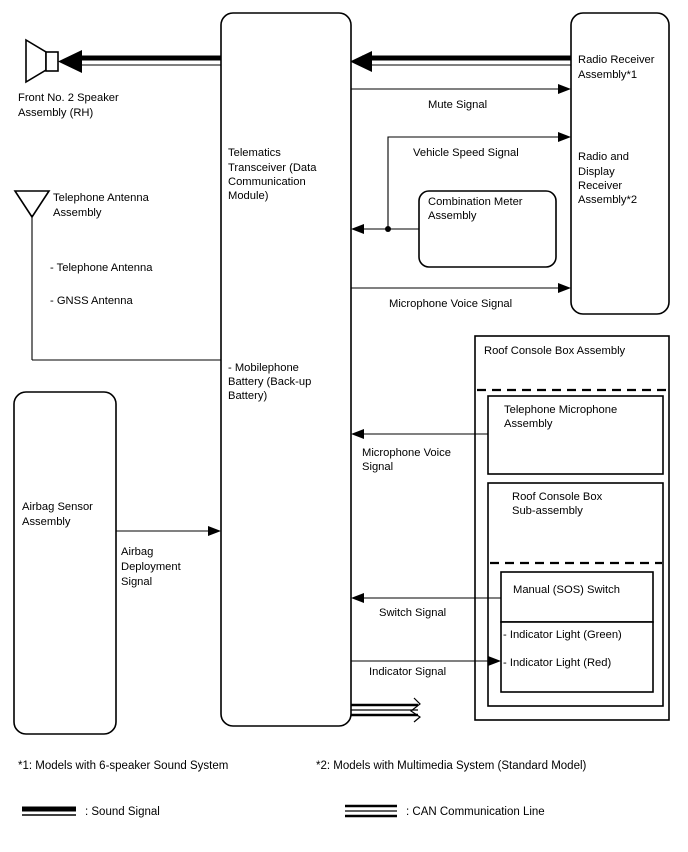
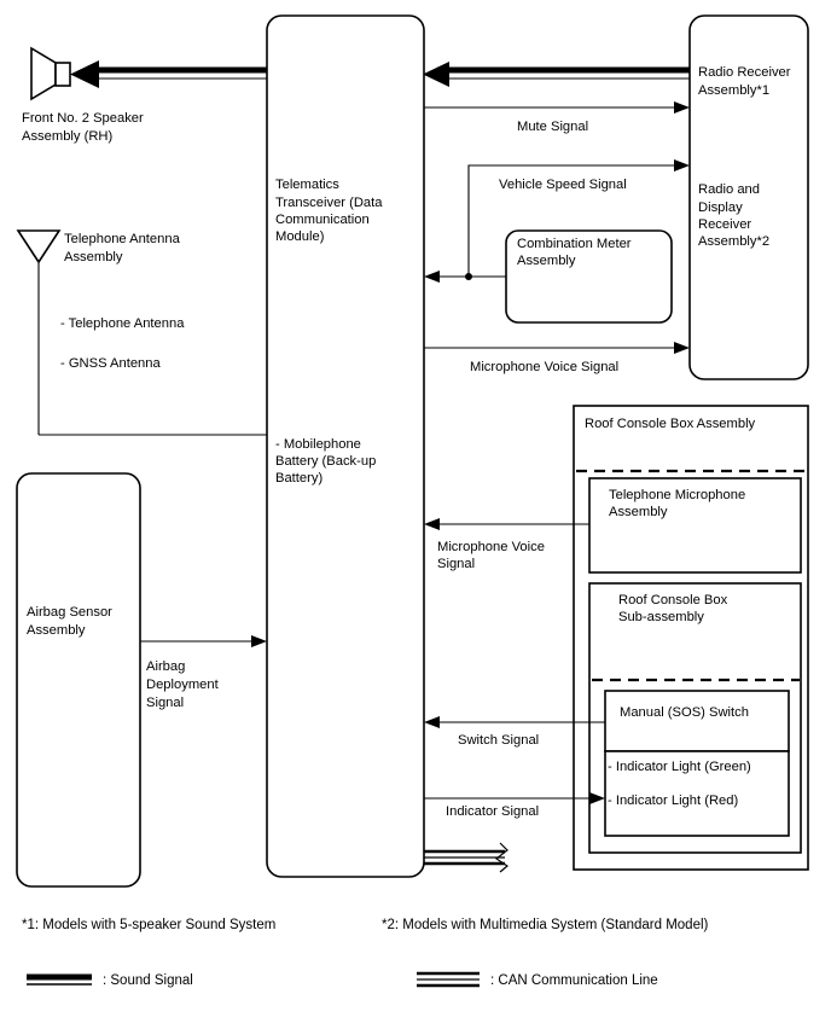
  Front No. 2 Speaker
  Assembly (RH)
  Telephone Antenna
  Assembly
  - Telephone Antenna
  - GNSS Antenna
  Airbag Sensor
  Assembly
  Airbag
  Deployment
  Signal
  Telematics
  Transceiver (Data
  Communication
  Module)
  - Mobilephone
  Battery (Back-up
  Battery)
  Radio Receiver
  Assembly*1
  Radio and
  Display
  Receiver
  Assembly*2
  Mute Signal
  Vehicle Speed Signal
  Combination Meter
  Assembly
  Microphone Voice Signal
  Roof Console Box Assembly
  Telephone Microphone
  Assembly
  Microphone Voice
  Signal
  Roof Console Box
  Sub-assembly
  Manual (SOS) Switch
  Switch Signal
  - Indicator Light (Green)
  - Indicator Light (Red)
  Indicator Signal
- *1: Models with 6-speaker Sound System
+ *1: Models with 5-speaker Sound System
  *2: Models with Multimedia System (Standard Model)
  : Sound Signal
  : CAN Communication Line
